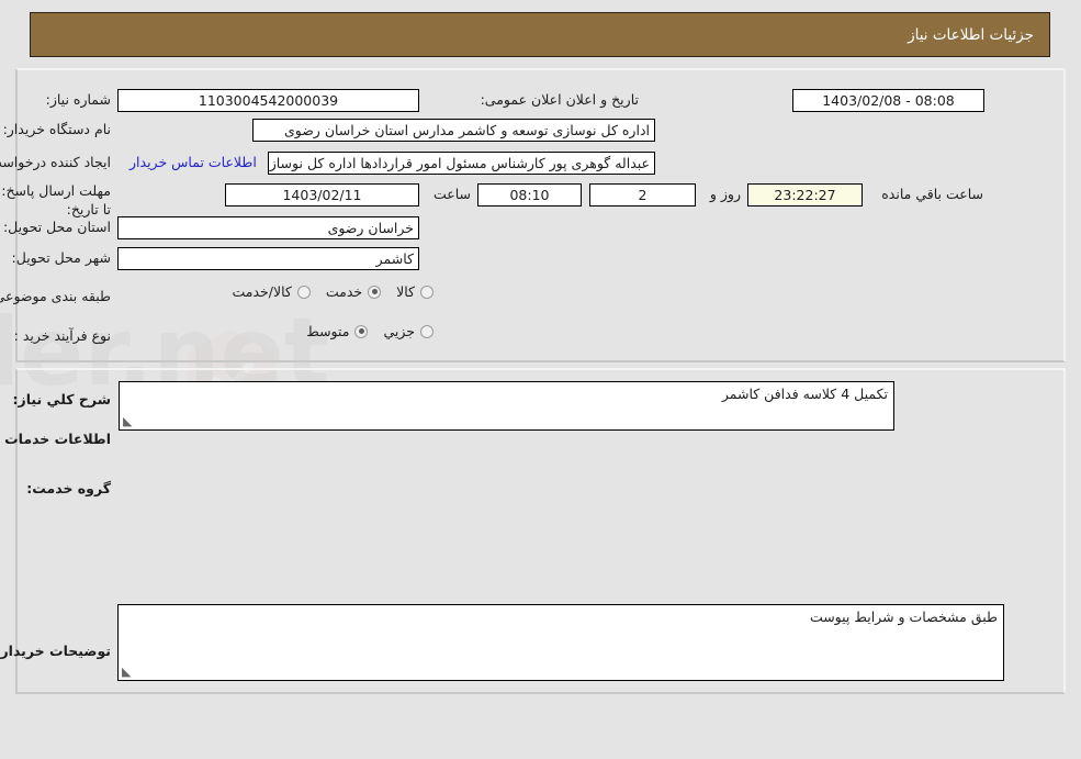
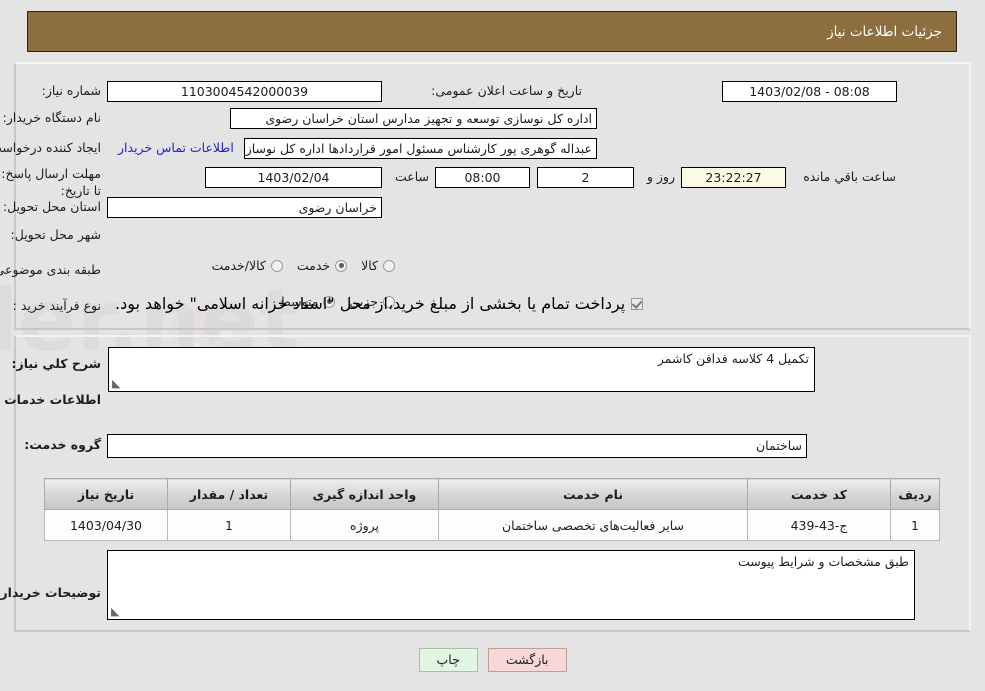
  جزئیات اطلاعات نیاز
  شماره نیاز:
  1103004542000039
- تاریخ و اعلان اعلان عمومی:
+ تاریخ و ساعت اعلان عمومی:
  08:08 - 1403/02/08
  نام دستگاه خریدار:
- اداره کل نوسازی توسعه و کاشمر مدارس استان خراسان رضوی
+ اداره کل نوسازی توسعه و تجهیز مدارس استان خراسان رضوی
  ایجاد کننده درخواس
  عبداله گوهری پور کارشناس مسئول امور قراردادها اداره کل نوساز
  اطلاعات تماس خریدار
  مهلت ارسال پاسخ: تا تاریخ:
- 1403/02/11
+ 1403/02/04
  ساعت
- 08:10
+ 08:00
  2
  روز و
  23:22:27
  ساعت باقي مانده
  استان محل تحویل:
  خراسان رضوی
  شهر محل تحویل:
- کاشمر
  طبقه بندی موضوع
  کالا
  خدمت
  کالا/خدمت
  نوع فرآیند خرید :
  جزیي
  متوسط
+ پرداخت تمام یا بخشی از مبلغ خرید،از محل "اسناد خزانه اسلامی" خواهد بود.
  شرح کلي نیاز:
  تکمیل 4 کلاسه فدافن کاشمر
  گروه خدمت:
+ ساختمان
+ ردیف	کد خدمت	نام خدمت	واحد اندازه گیری	تعداد / مقدار	تاریخ نیاز
+ 1	ج-43-439	سایر فعالیت‌های تخصصی ساختمان	پروژه	1	1403/04/30
  توضیحات خریدار
  طبق مشخصات و شرایط پیوست
+ بازگشت
+ چاپ
